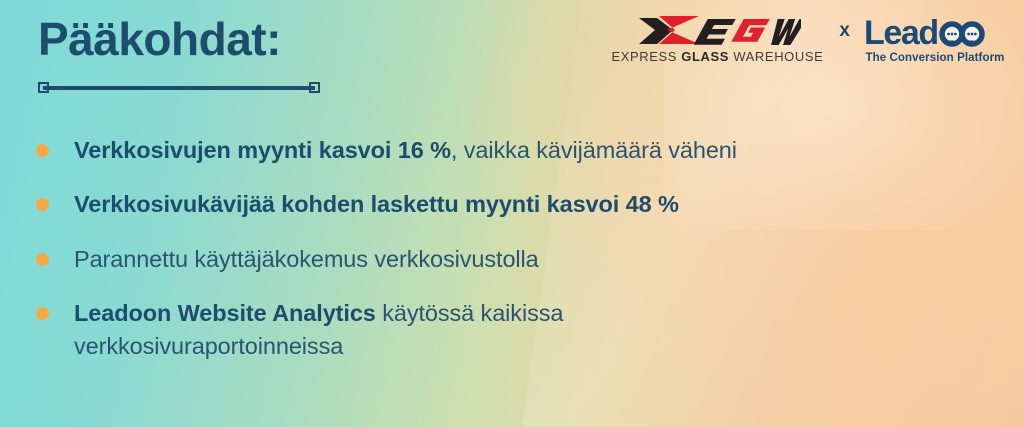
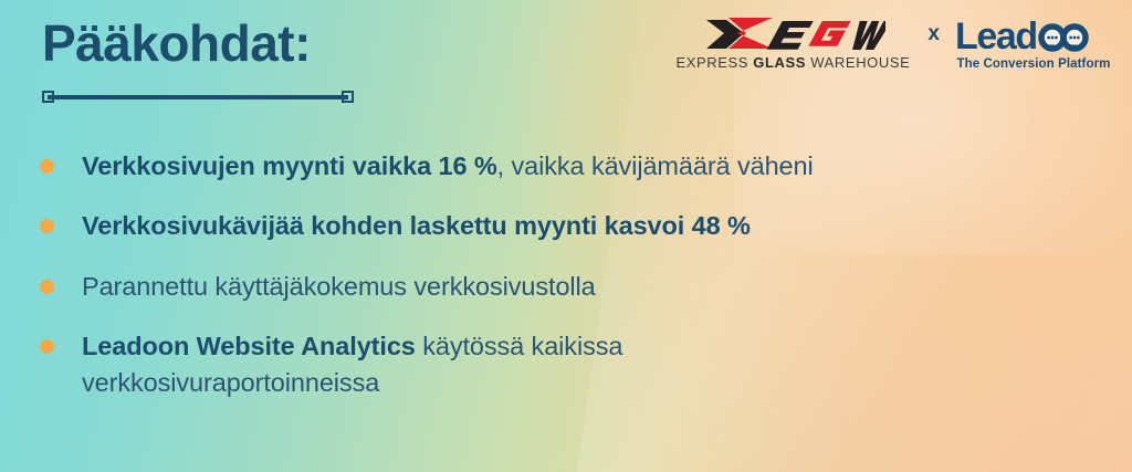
  Pääkohdat:
- Verkkosivujen myynti kasvoi 16 %, vaikka kävijämäärä väheni
+ Verkkosivujen myynti vaikka 16 %, vaikka kävijämäärä väheni
  Verkkosivukävijää kohden laskettu myynti kasvoi 48 %
  Parannettu käyttäjäkokemus verkkosivustolla
  Leadoon Website Analytics käytössä kaikissa verkkosivuraportoinneissa
  EXPRESS GLASS WAREHOUSE
  x
  Lead
  The Conversion Platform
